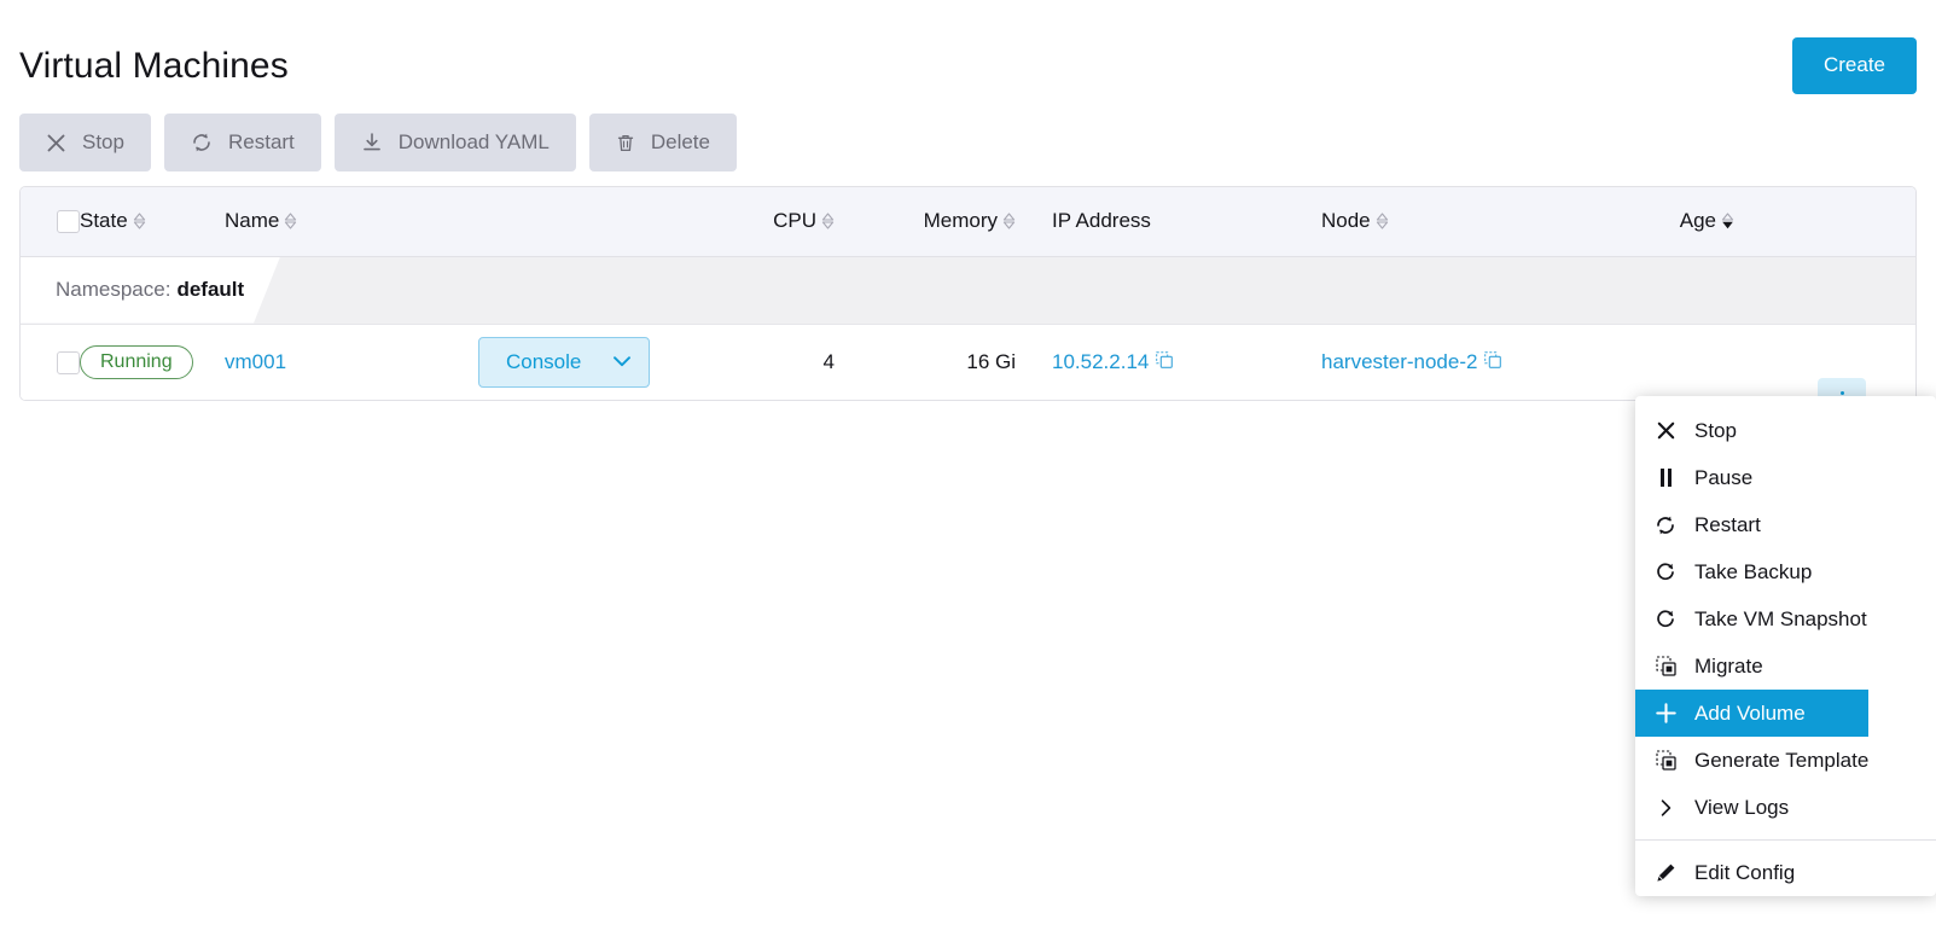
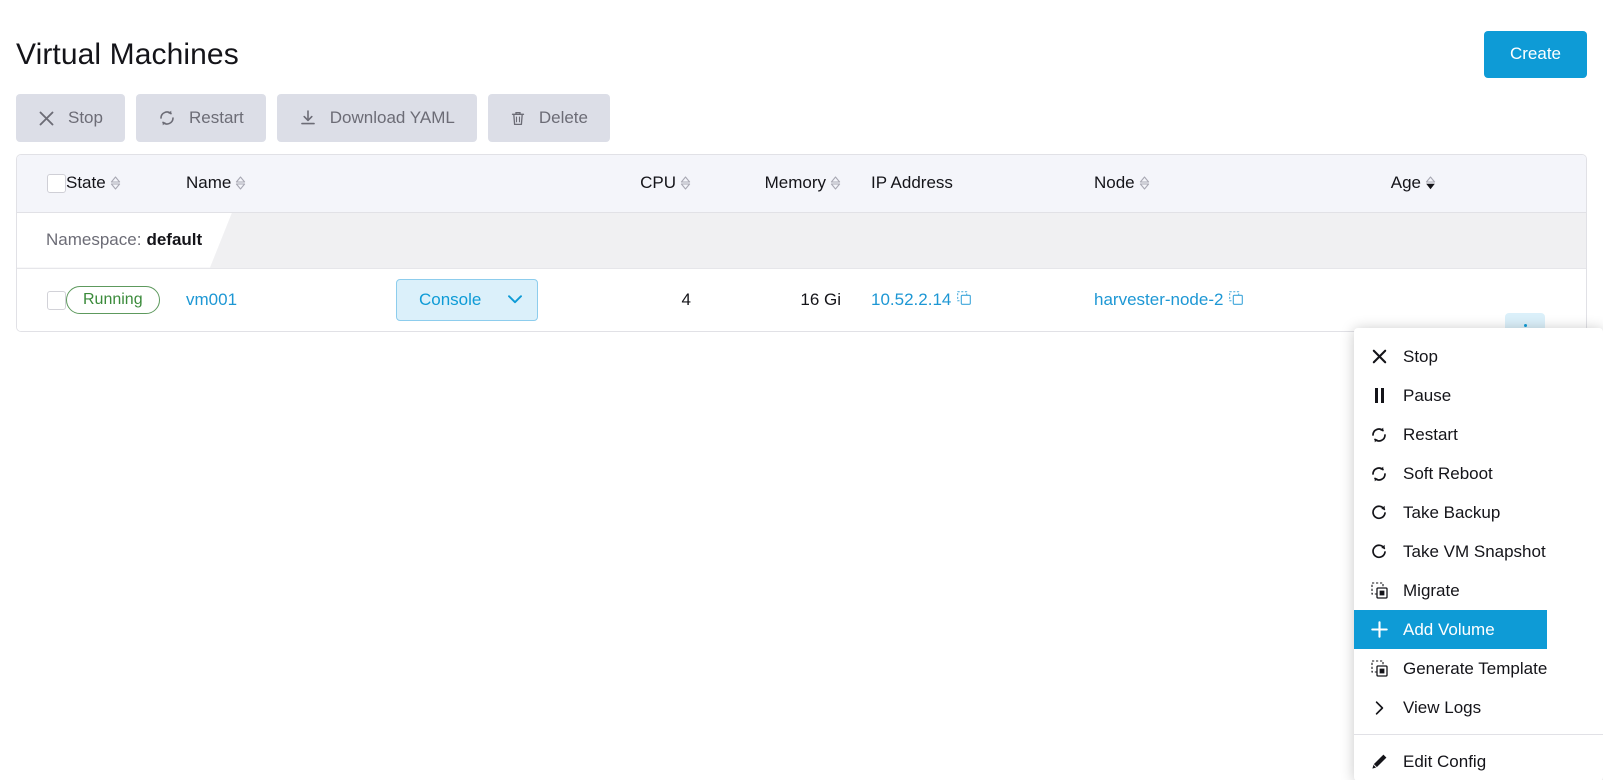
  Virtual Machines
  Create
  Stop
  Restart
  Download YAML
  Delete
  	State	Name		CPU	Memory	IP Address	Node	Age
  Namespace: default
  	Running	vm001	Console	4	16 Gi	10.52.2.14	harvester-node-2
  Stop
  Pause
  Restart
+ Soft Reboot
  Take Backup
  Take VM Snapshot
  Migrate
  Add Volume
  Generate Template
  View Logs
  Edit Config
